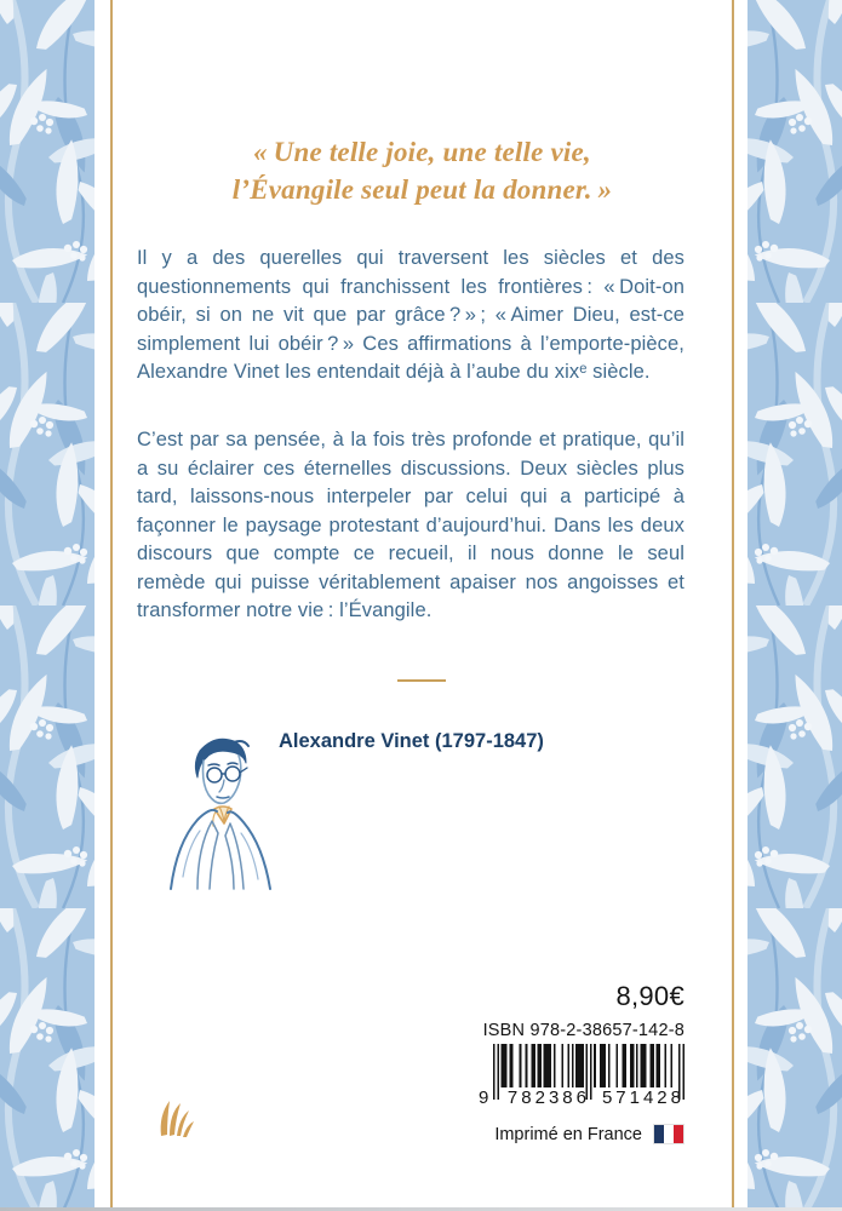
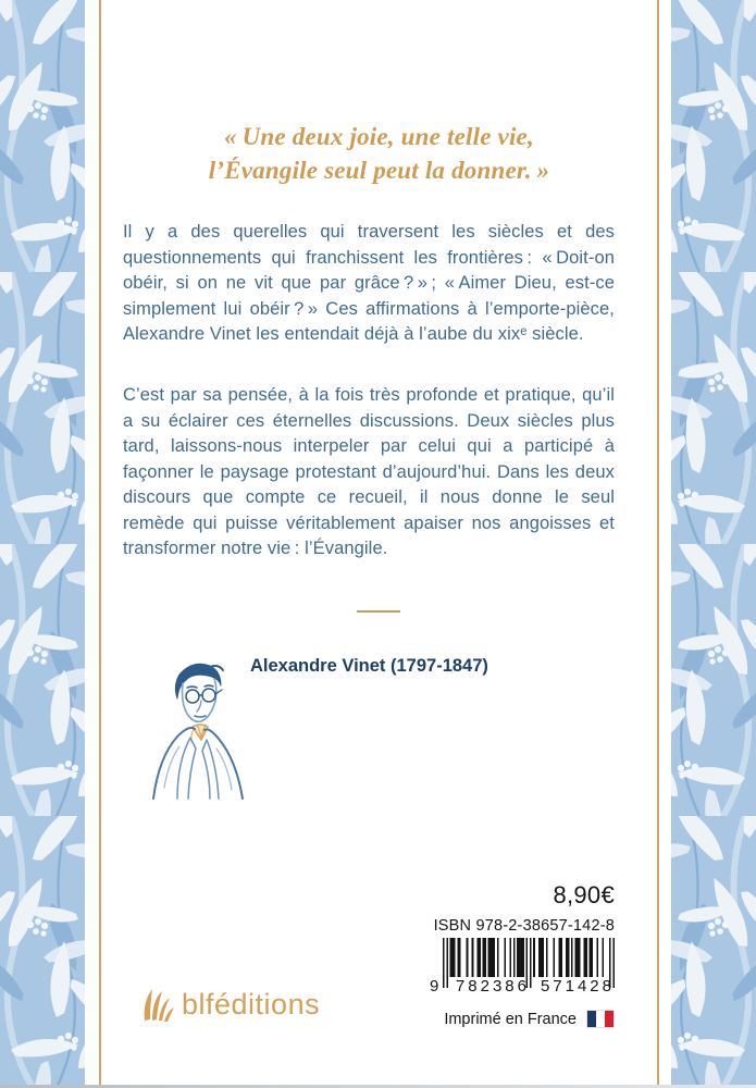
- « Une telle joie, une telle vie,
+ « Une deux joie, une telle vie,
  l’Évangile seul peut la donner. »
  Il y a des querelles qui traversent les siècles et des questionnements qui franchissent les frontières : « Doit-on obéir, si on ne vit que par grâce ? » ; « Aimer Dieu, est-ce simplement lui obéir ? » Ces affirmations à l’emporte-pièce, Alexandre Vinet les entendait déjà à l’aube du xixᵉ siècle.
  C’est par sa pensée, à la fois très profonde et pratique, qu’il a su éclairer ces éternelles discussions. Deux siècles plus tard, laissons-nous interpeler par celui qui a participé à façonner le paysage protestant d’aujourd’hui. Dans les deux discours que compte ce recueil, il nous donne le seul remède qui puisse véritablement apaiser nos angoisses et transformer notre vie : l’Évangile.
  Alexandre Vinet (1797-1847)
  8,90€
  ISBN 978-2-38657-142-8
  9
  782386
  571428
+ blféditions
  Imprimé en France
